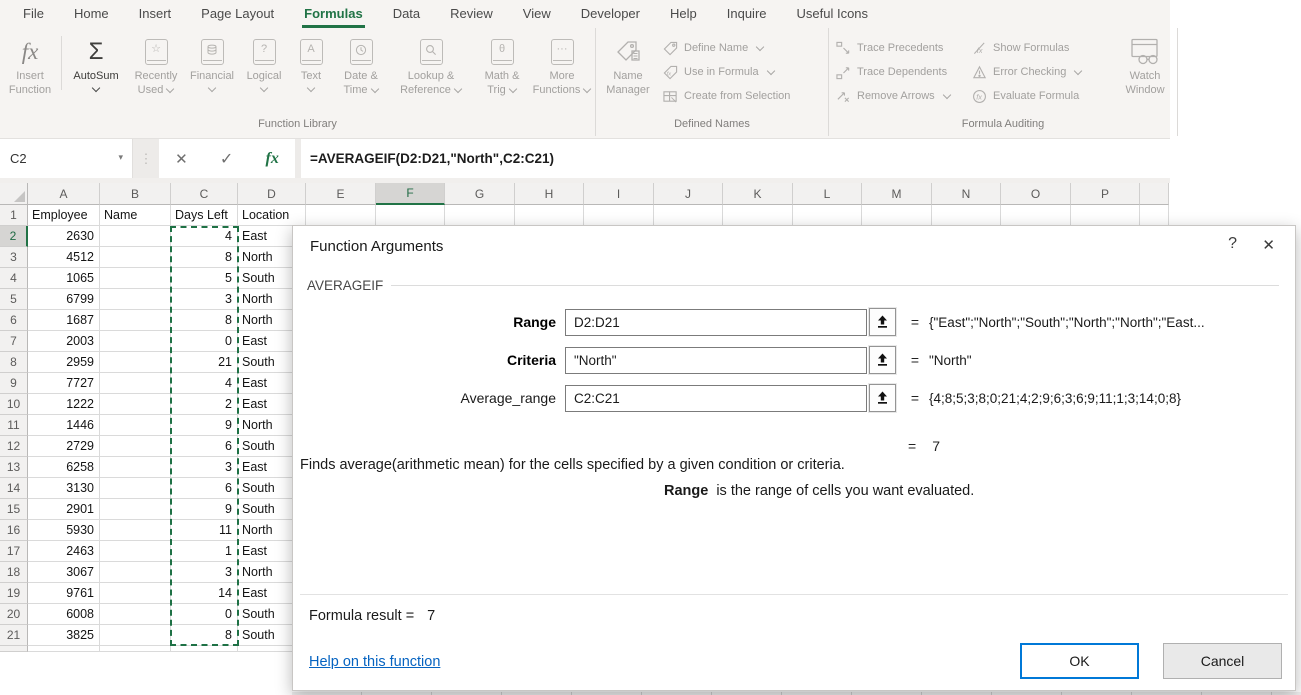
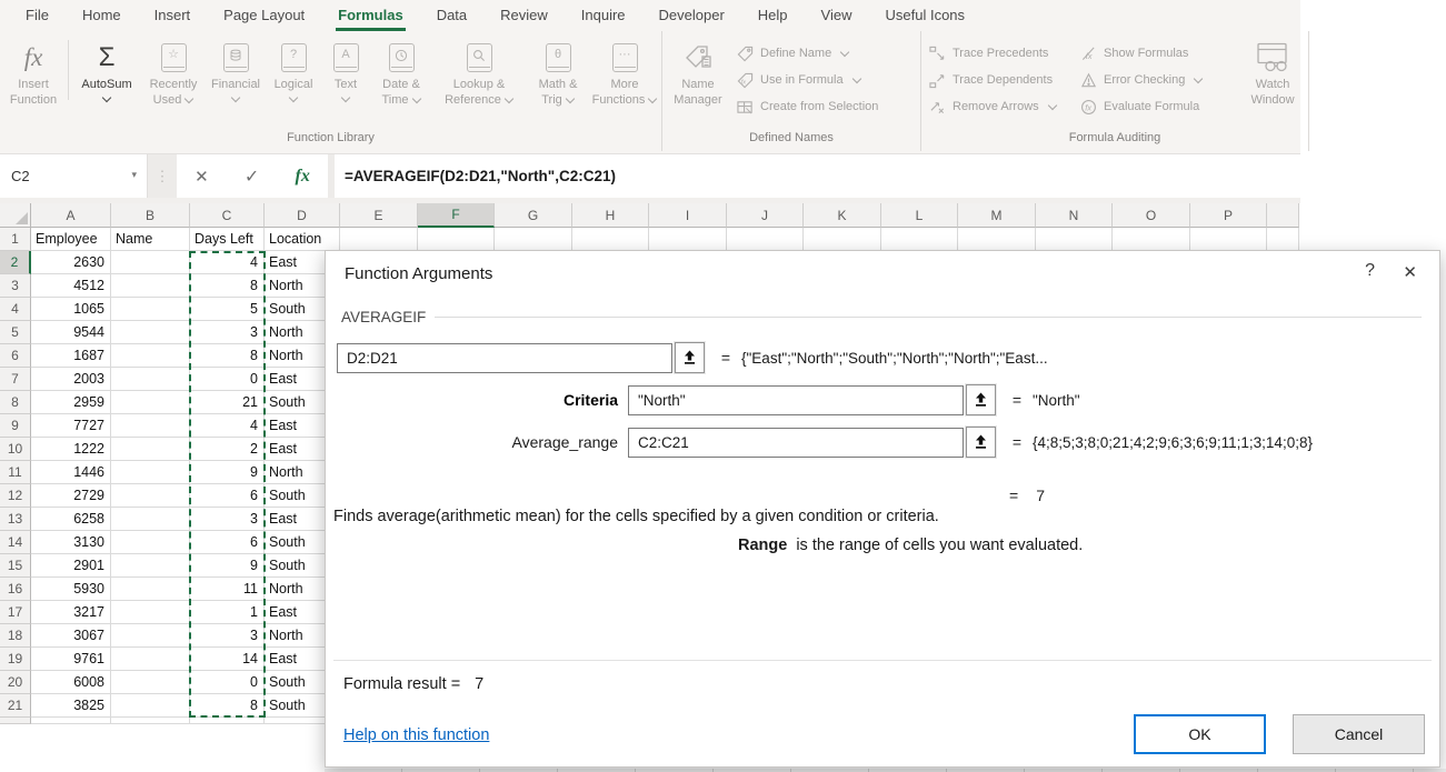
  File
  Home
  Insert
  Page Layout
  Formulas
  Data
  Review
- View
+ Inquire
  Developer
  Help
- Inquire
+ View
  Useful Icons
  fx
  Insert
  Function
  Σ
  AutoSum
  ☆
  Recently
  Used
  Financial
  ?
  Logical
  A
  Text
  Date &
  Time
  Lookup &
  Reference
  θ
  Math &
  Trig
  ···
  More
  Functions
  Function Library
  Name
  Manager
  Define Name
  Use in Formula
  Create from Selection
  Defined Names
  Trace Precedents
  Trace Dependents
  Remove Arrows
  fx
  Show Formulas
  Error Checking
  fx
  Evaluate Formula
  Watch
  Window
  Formula Auditing
  C2
  ▾
  ⋮
  ✕
  ✓
  fx
  =AVERAGEIF(D2:D21,"North",C2:C21)
  A
  B
  C
  D
  E
  F
  G
  H
  I
  J
  K
  L
  M
  N
  O
  P
  1
  Employee
  Name
  Days Left
  Location
  2
  2630
  4
  East
  3
  4512
  8
  North
  4
  1065
  5
  South
  5
- 6799
+ 9544
  3
  North
  6
  1687
  8
  North
  7
  2003
  0
  East
  8
  2959
  21
  South
  9
  7727
  4
  East
  10
  1222
  2
  East
  11
  1446
  9
  North
  12
  2729
  6
  South
  13
  6258
  3
  East
  14
  3130
  6
  South
  15
  2901
  9
  South
  16
  5930
  11
  North
  17
- 2463
+ 3217
  1
  East
  18
  3067
  3
  North
  19
  9761
  14
  East
  20
  6008
  0
  South
  21
  3825
  8
  South
  Function Arguments
  ?
  ✕
  AVERAGEIF
- Range
  D2:D21
  =
  {"East";"North";"South";"North";"North";"East...
  Criteria
  "North"
  =
  "North"
  Average_range
  C2:C21
  =
  {4;8;5;3;8;0;21;4;2;9;6;3;6;9;11;1;3;14;0;8}
  =
  7
  Finds average(arithmetic mean) for the cells specified by a given condition or criteria.
  Range is the range of cells you want evaluated.
  Formula result =
  7
  Help on this function
  OK
  Cancel
